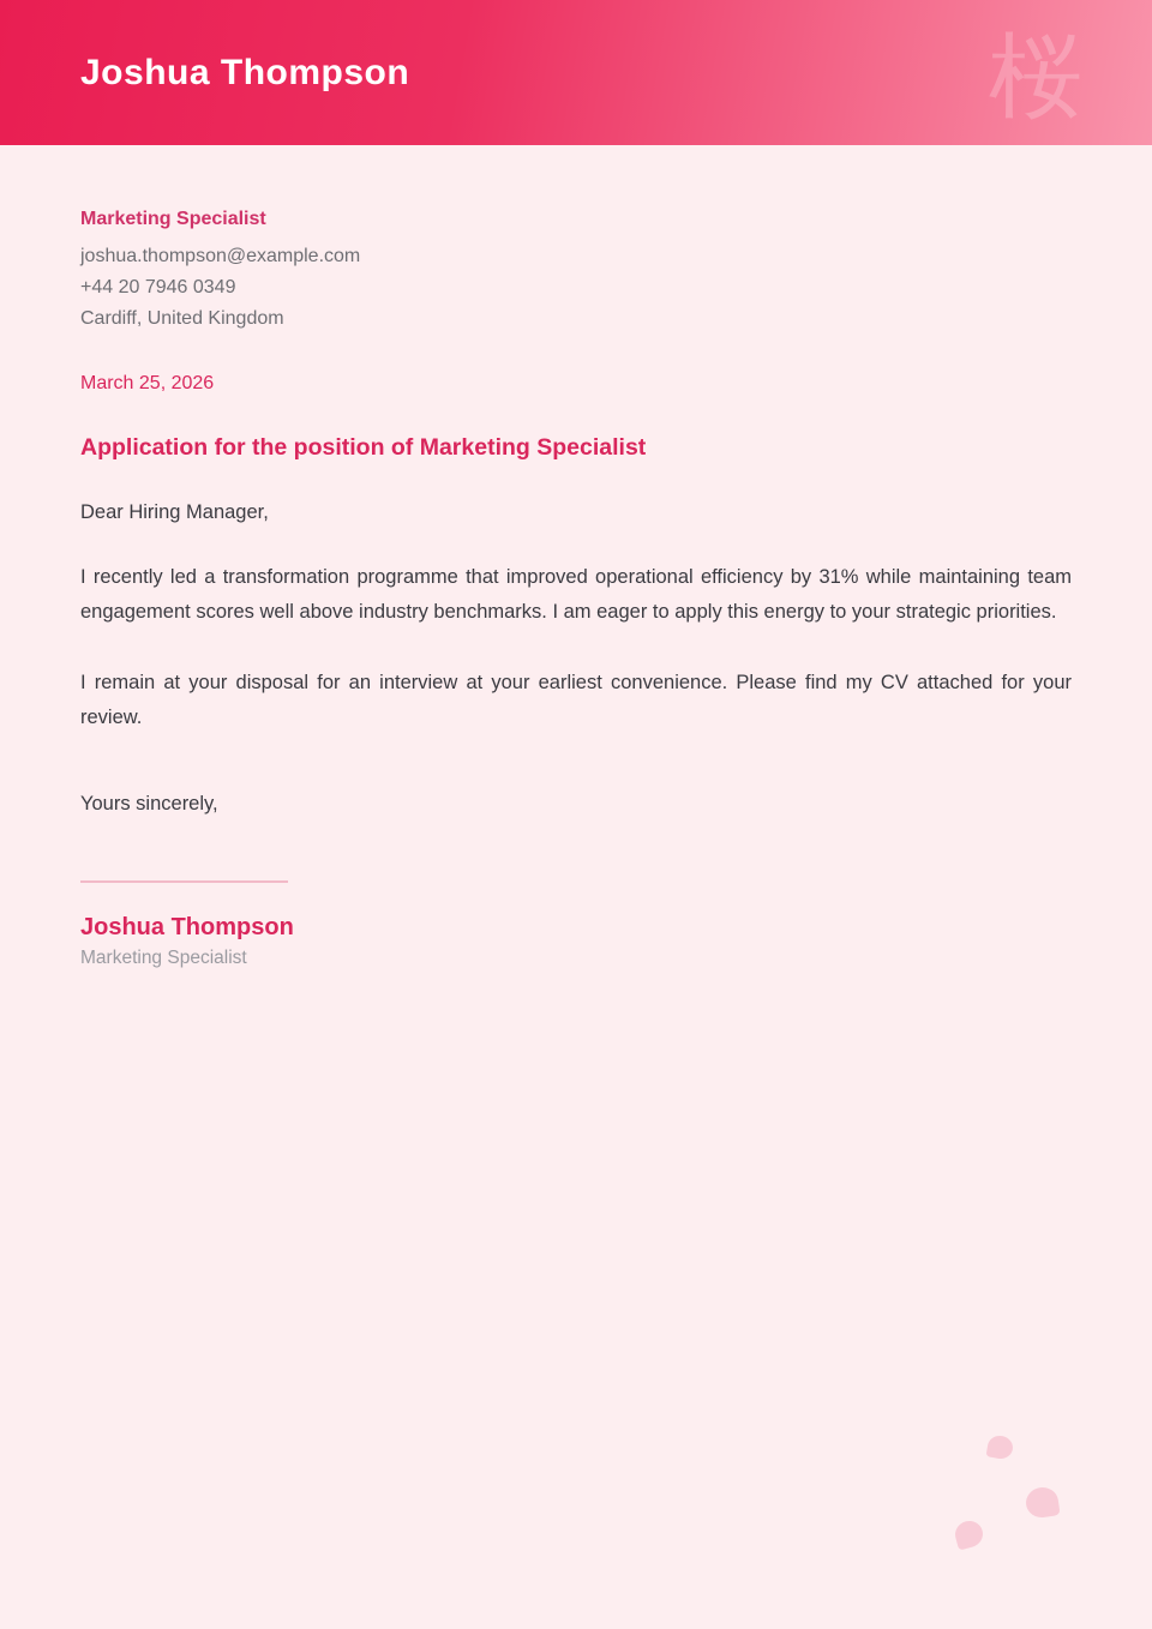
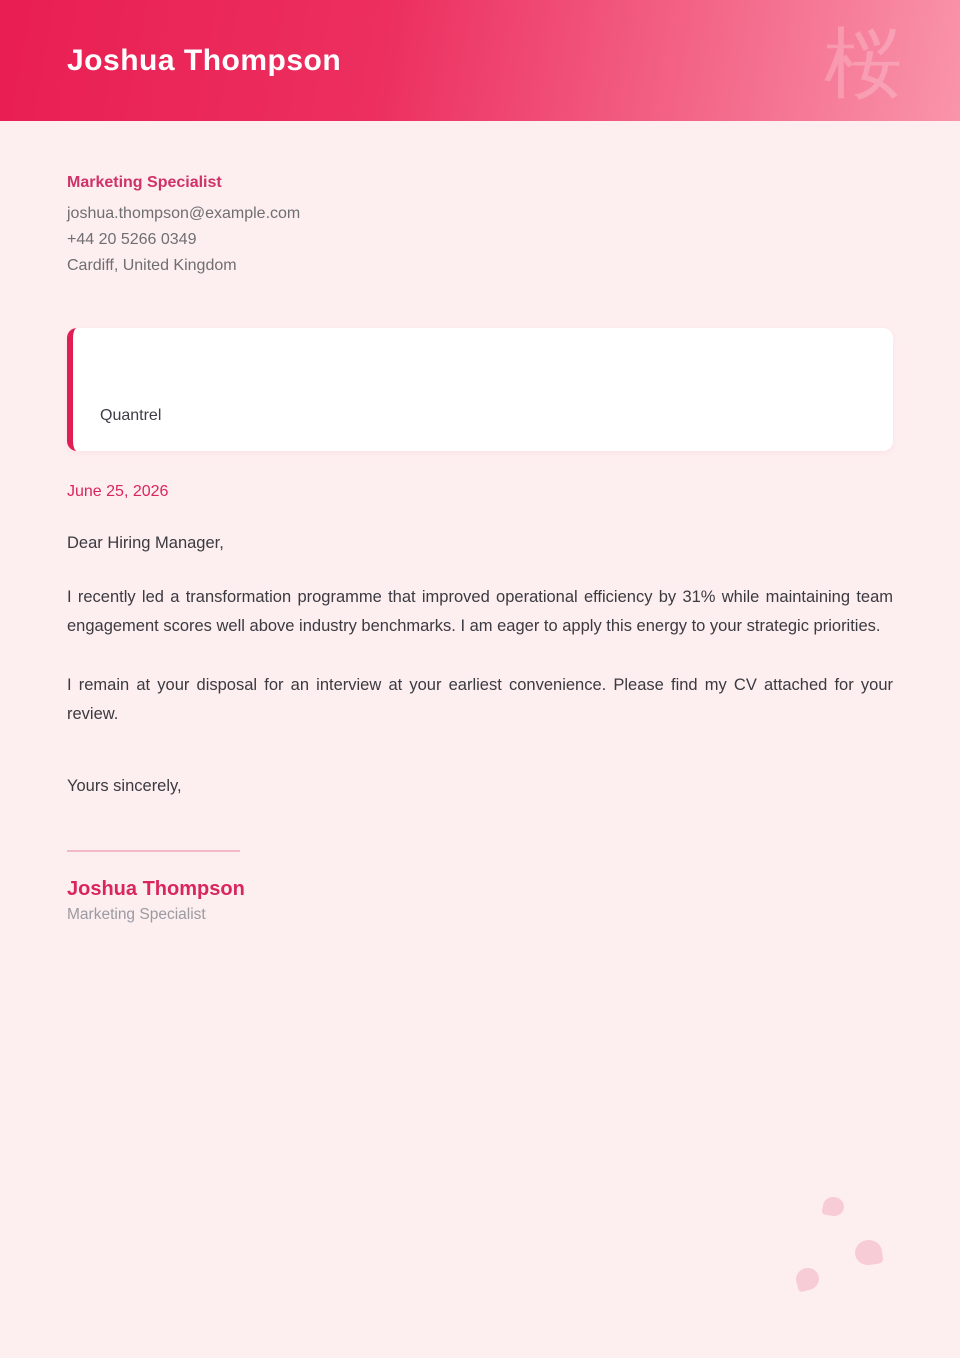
  Joshua Thompson
  桜
  Marketing Specialist
  joshua.thompson@example.com
- +44 20 7946 0349
+ +44 20 5266 0349
  Cardiff, United Kingdom
+ Quantrel
- March 25, 2026
+ June 25, 2026
- Application for the position of Marketing Specialist
  Dear Hiring Manager,
  I recently led a transformation programme that improved operational efficiency by 31% while maintaining team engagement scores well above industry benchmarks. I am eager to apply this energy to your strategic priorities.
  I remain at your disposal for an interview at your earliest convenience. Please find my CV attached for your review.
  Yours sincerely,
  Joshua Thompson
  Marketing Specialist
